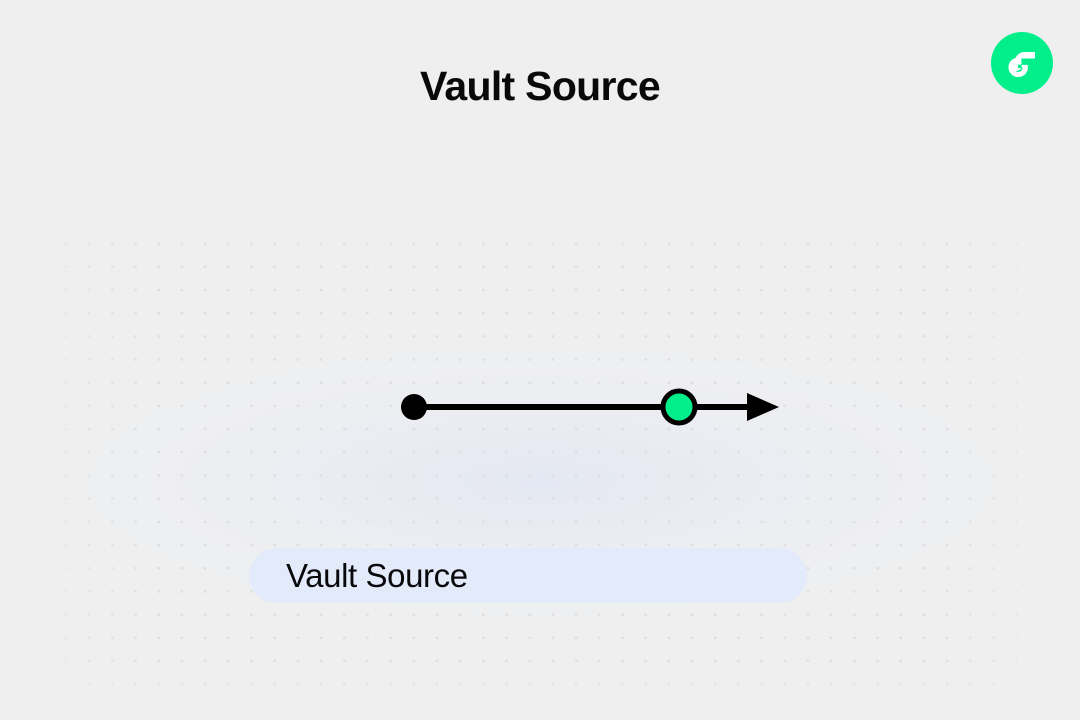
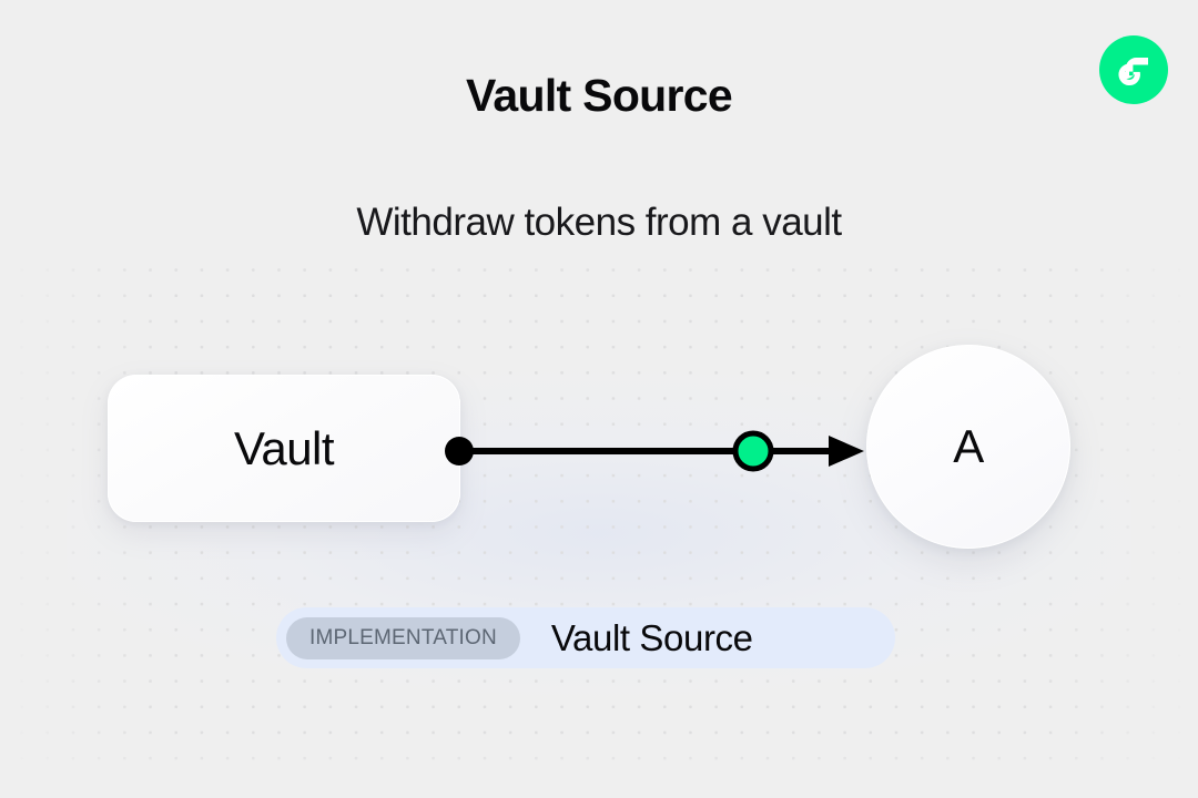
  Vault Source
+ Withdraw tokens from a vault
+ Vault
+ A
+ IMPLEMENTATION
  Vault Source
